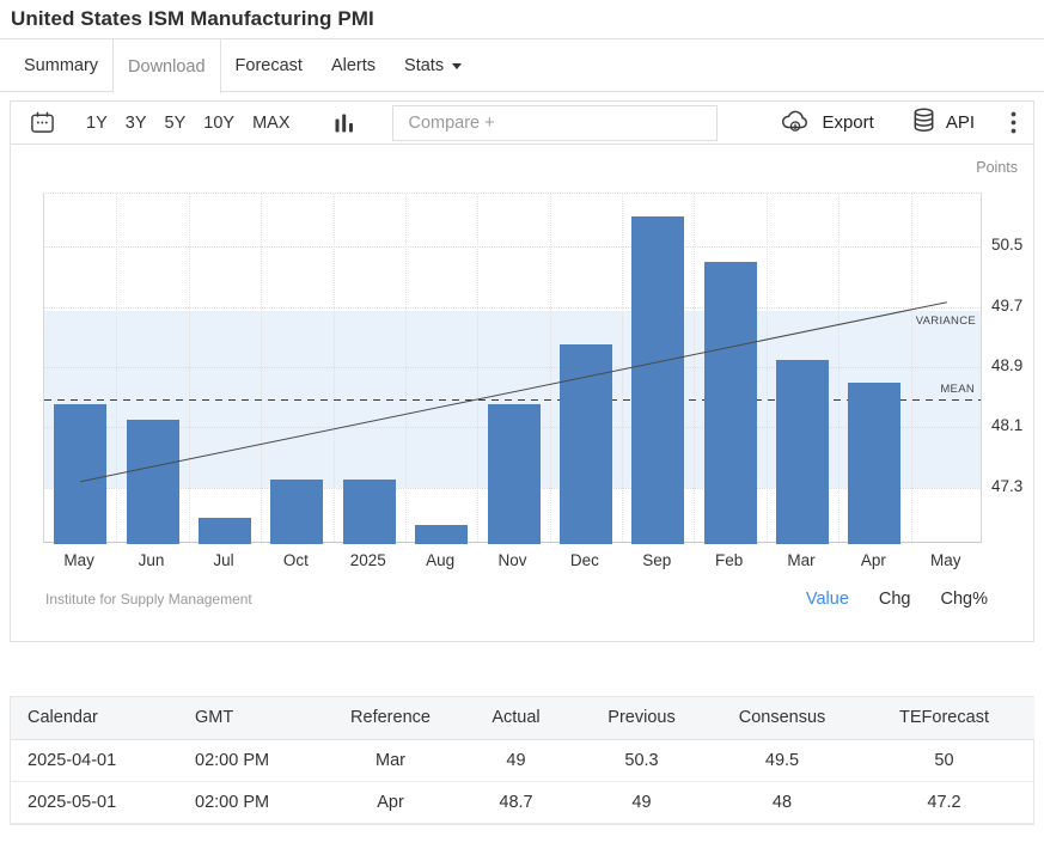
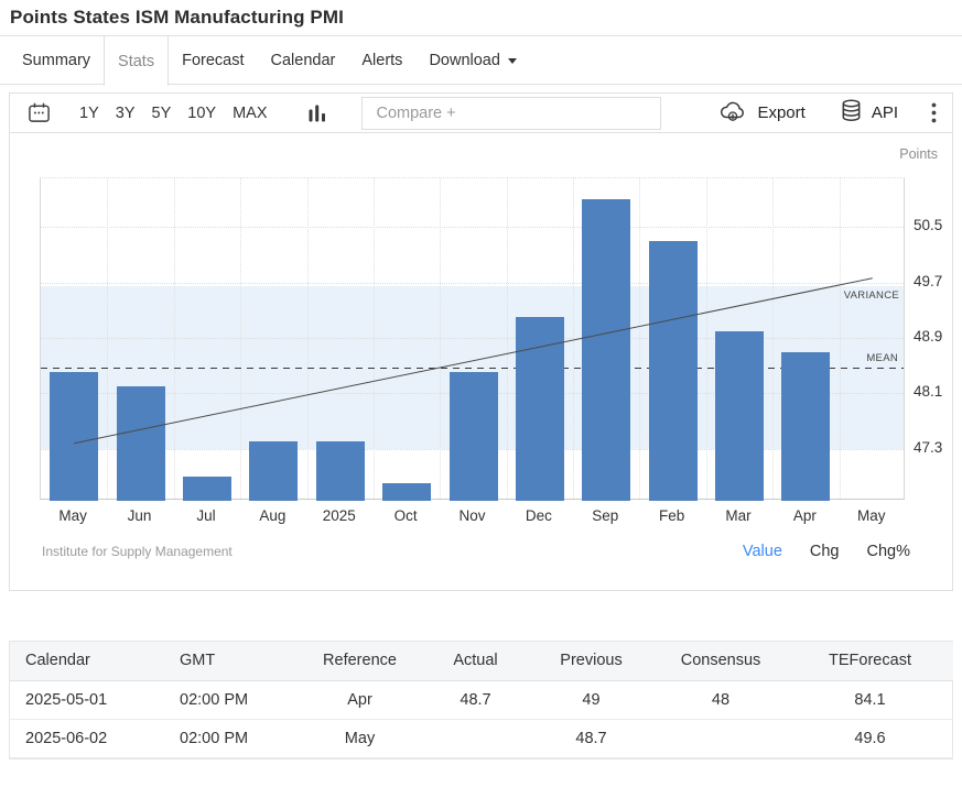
- United States ISM Manufacturing PMI
+ Points States ISM Manufacturing PMI
  Summary
- Download
+ Stats
  Forecast
+ Calendar
  Alerts
- Stats
+ Download
  1Y
  3Y
  5Y
  10Y
  MAX
  Compare +
  Export
  API
  Points
  VARIANCE
  MEAN
  May
  Jun
  Jul
- Oct
+ Aug
  2025
- Aug
+ Oct
  Nov
  Dec
  Sep
  Feb
  Mar
  Apr
  May
  47.3
  48.1
  48.9
  49.7
  50.5
  Institute for Supply Management
  Value
  Chg
  Chg%
  Calendar	GMT	Reference	Actual	Previous	Consensus	TEForecast
- 2025-04-01	02:00 PM	Mar	49	50.3	49.5	50
- 2025-05-01	02:00 PM	Apr	48.7	49	48	47.2
+ 2025-05-01	02:00 PM	Apr	48.7	49	48	84.1
+ 2025-06-02	02:00 PM	May		48.7		49.6
